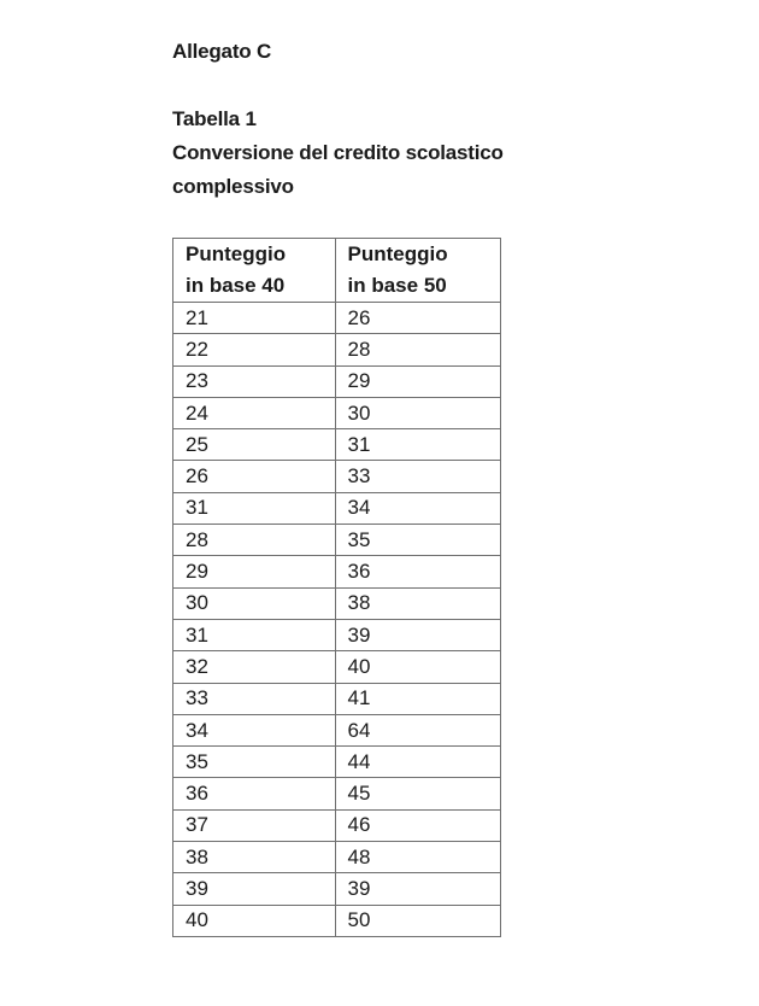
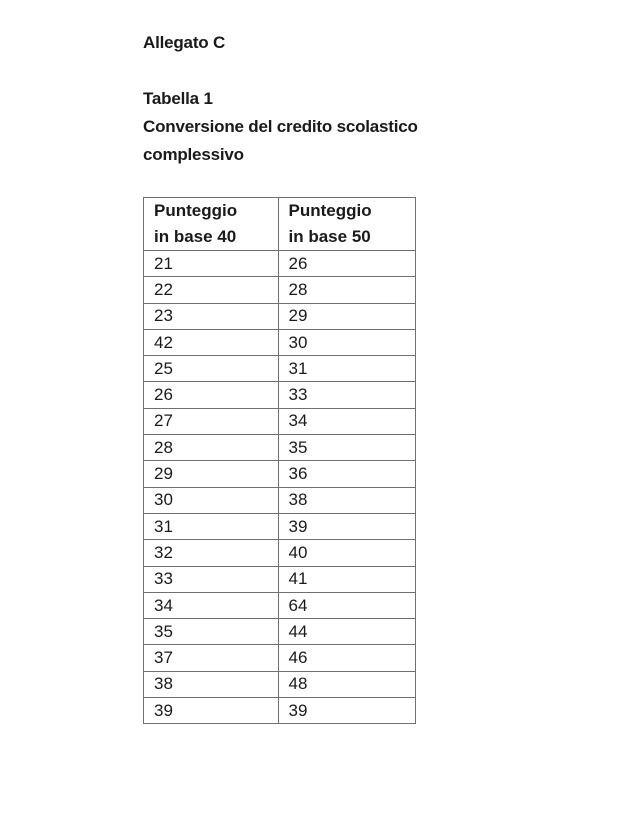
  Allegato C
  Tabella 1
  Conversione del credito scolastico
  complessivo
  Punteggioin base 40	Punteggioin base 50
  21	26
  22	28
  23	29
- 24	30
+ 42	30
  25	31
  26	33
- 31	34
+ 27	34
  28	35
  29	36
  30	38
  31	39
  32	40
  33	41
  34	64
  35	44
- 36	45
  37	46
  38	48
  39	39
- 40	50
